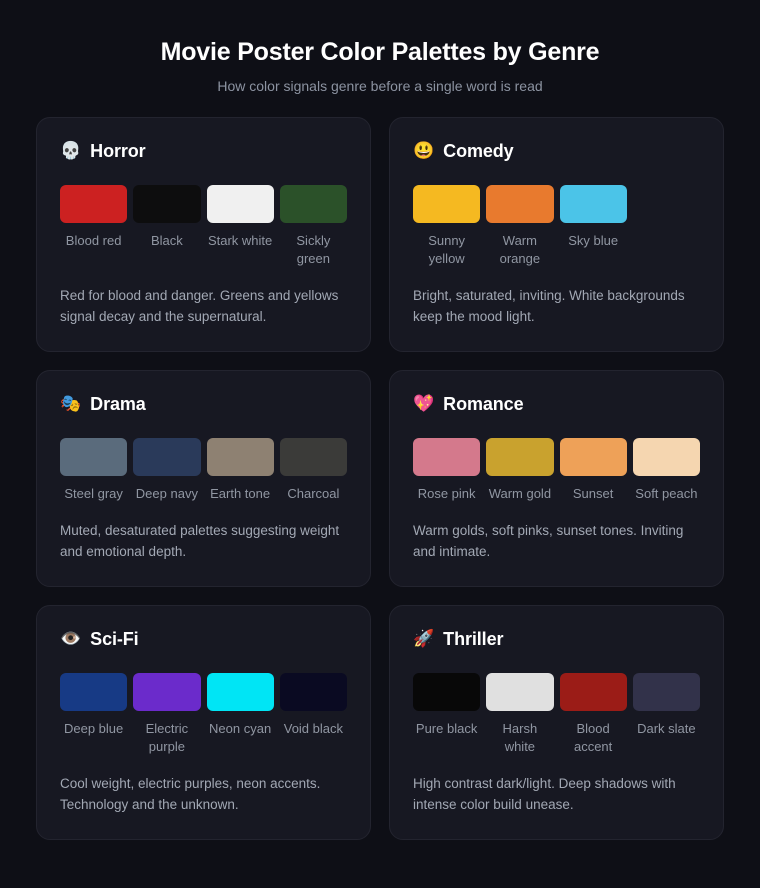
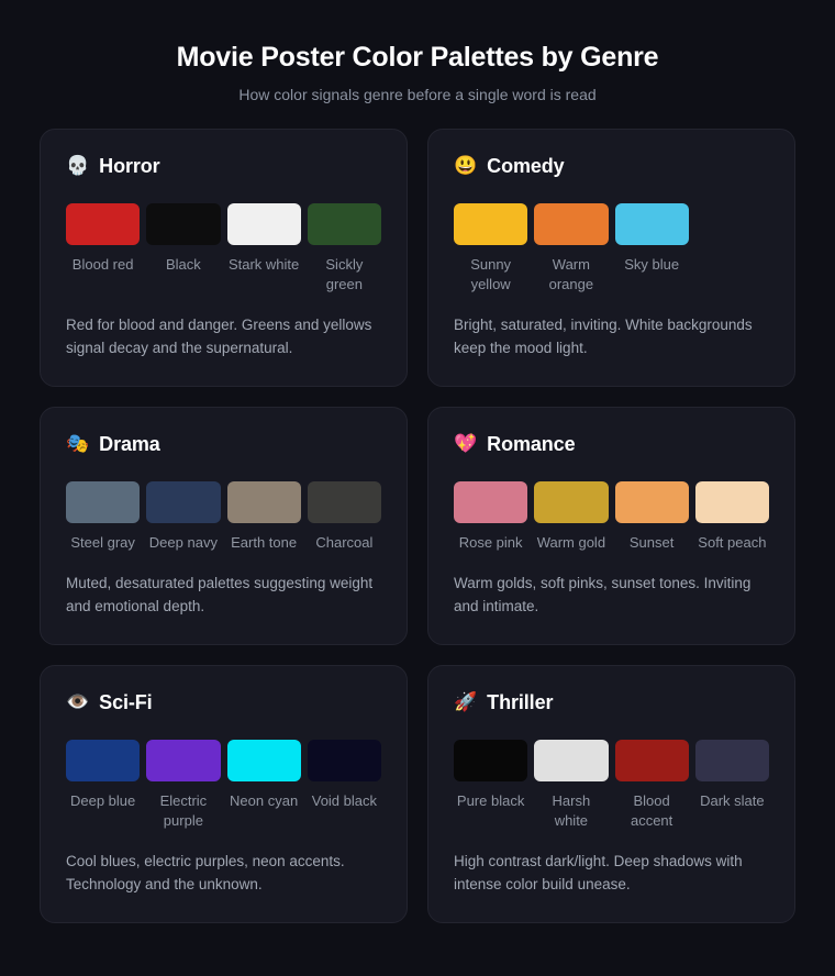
  Movie Poster Color Palettes by Genre
  How color signals genre before a single word is read
  💀
  Horror
  Blood red
  Black
  Stark white
  Sickly green
  Red for blood and danger. Greens and yellows signal decay and the supernatural.
  😃
  Comedy
  Sunny yellow
  Warm orange
  Sky blue
  Bright, saturated, inviting. White backgrounds keep the mood light.
  🎭
  Drama
  Steel gray
  Deep navy
  Earth tone
  Charcoal
  Muted, desaturated palettes suggesting weight and emotional depth.
  💖
  Romance
  Rose pink
  Warm gold
  Sunset
  Soft peach
  Warm golds, soft pinks, sunset tones. Inviting and intimate.
  👁️
  Sci-Fi
  Deep blue
  Electric purple
  Neon cyan
  Void black
- Cool weight, electric purples, neon accents. Technology and the unknown.
+ Cool blues, electric purples, neon accents. Technology and the unknown.
  🚀
  Thriller
  Pure black
  Harsh white
  Blood accent
  Dark slate
  High contrast dark/light. Deep shadows with intense color build unease.
